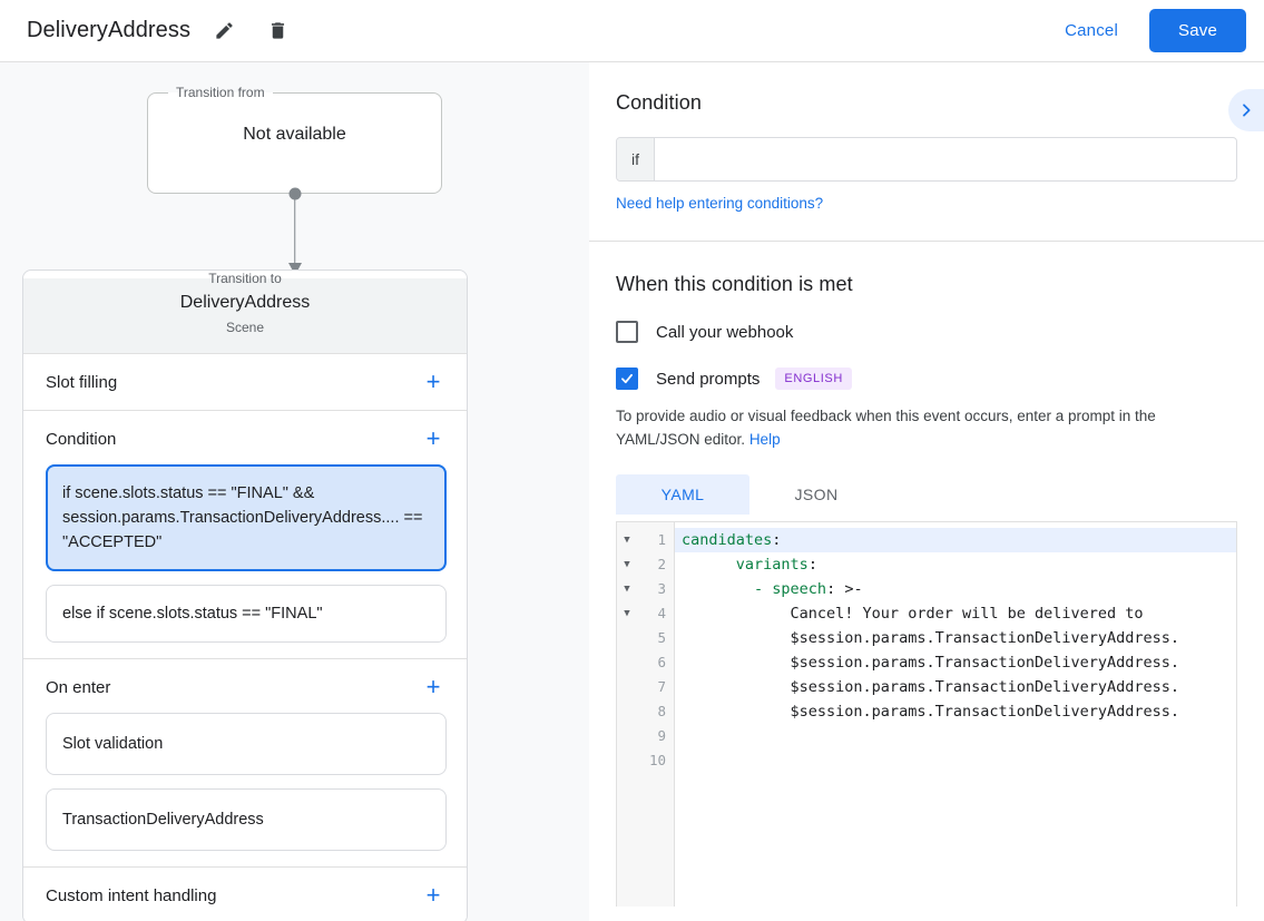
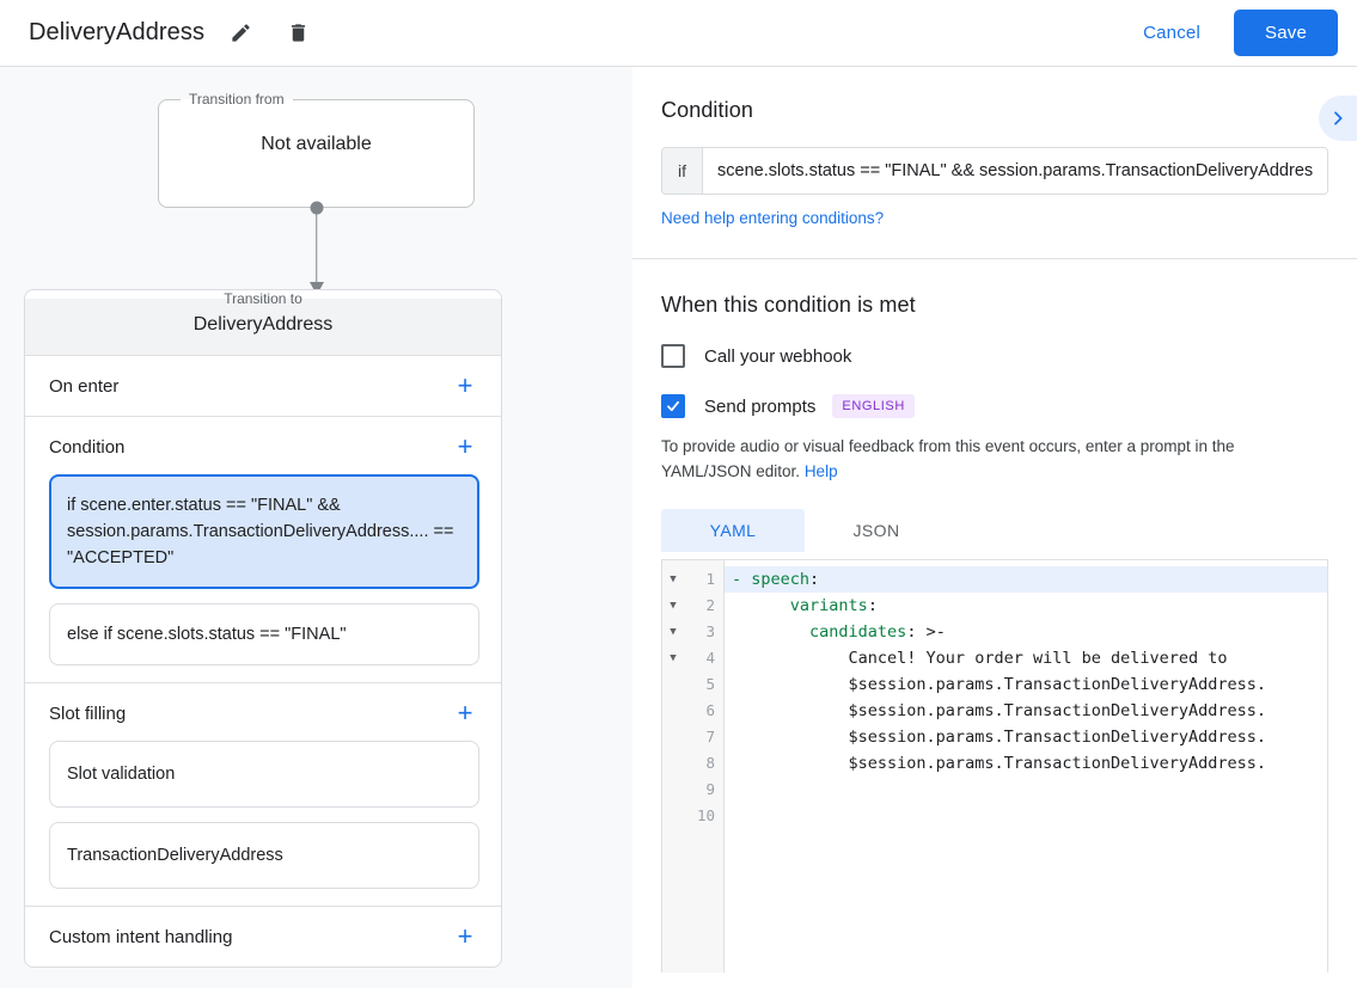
  DeliveryAddress
  Cancel
  Save
  Transition from
  Not available
  Transition to
  DeliveryAddress
- Scene
- Slot filling
+ On enter
  +
  Condition
  +
- if scene.slots.status == "FINAL" && session.params.TransactionDeliveryAddress.... == "ACCEPTED"
+ if scene.enter.status == "FINAL" && session.params.TransactionDeliveryAddress.... == "ACCEPTED"
  else if scene.slots.status == "FINAL"
- On enter
+ Slot filling
  +
  Slot validation
  TransactionDeliveryAddress
  Custom intent handling
  +
  Condition
  if
+ scene.slots.status == "FINAL" && session.params.TransactionDeliveryAddres
  Need help entering conditions?
  When this condition is met
  Call your webhook
  Send prompts
  ENGLISH
- To provide audio or visual feedback when this event occurs, enter a prompt in the YAML/JSON editor. Help
+ To provide audio or visual feedback from this event occurs, enter a prompt in the YAML/JSON editor. Help
  YAML
  JSON
  ▼
  1
  ▼
  2
  ▼
  3
  ▼
  4
  5
  6
  7
  8
  9
  10
- candidates:
+ - speech:
  variants:
- - speech: >-
+ candidates: >-
  Cancel! Your order will be delivered to
  $session.params.TransactionDeliveryAddress.
  $session.params.TransactionDeliveryAddress.
  $session.params.TransactionDeliveryAddress.
  $session.params.TransactionDeliveryAddress.
